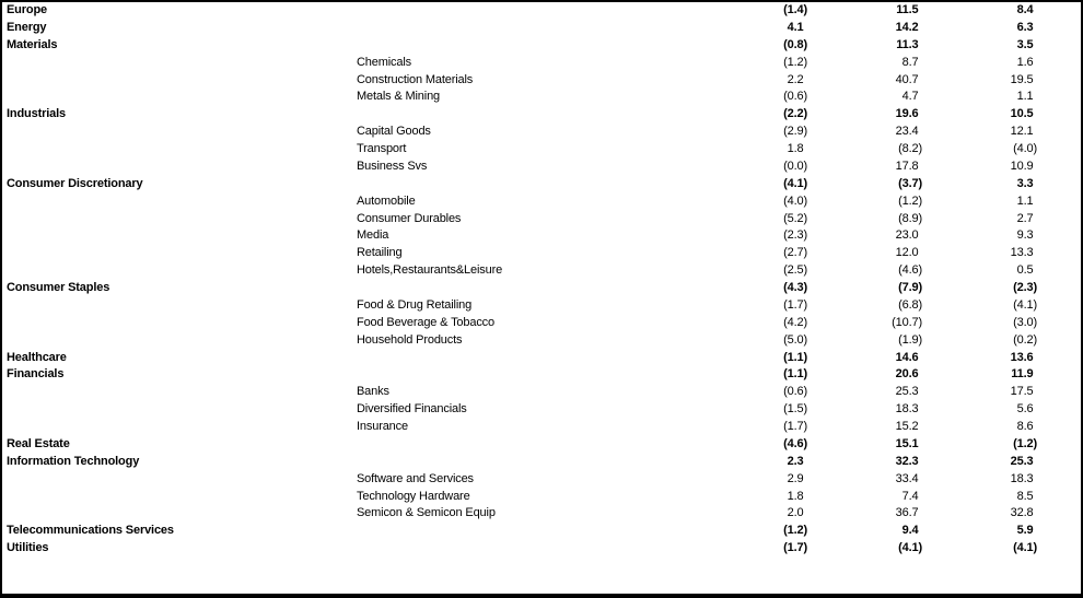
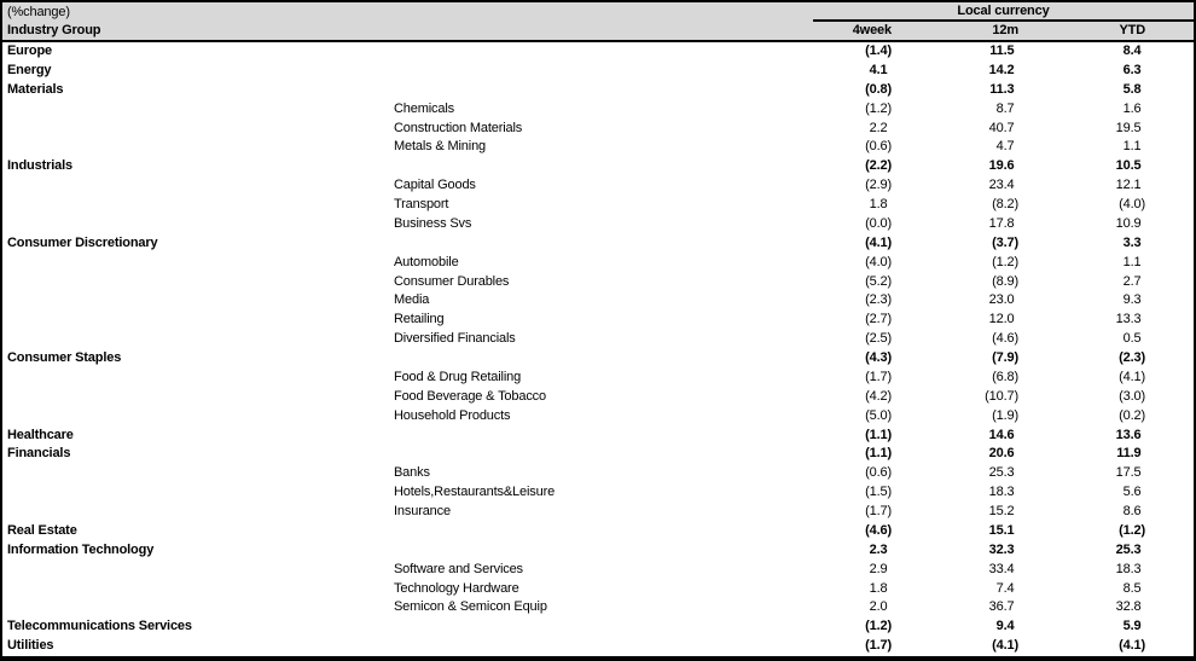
+ (%change)
+ Local currency
+ Industry Group
+ 4week
+ 12m
+ YTD
  Europe
  (1.4)
  11.5
  8.4
  Energy
  4.1
  14.2
  6.3
  Materials
  (0.8)
  11.3
- 3.5
+ 5.8
  Chemicals
  (1.2)
  8.7
  1.6
  Construction Materials
  2.2
  40.7
  19.5
  Metals & Mining
  (0.6)
  4.7
  1.1
  Industrials
  (2.2)
  19.6
  10.5
  Capital Goods
  (2.9)
  23.4
  12.1
  Transport
  1.8
  (8.2)
  (4.0)
  Business Svs
  (0.0)
  17.8
  10.9
  Consumer Discretionary
  (4.1)
  (3.7)
  3.3
  Automobile
  (4.0)
  (1.2)
  1.1
  Consumer Durables
  (5.2)
  (8.9)
  2.7
  Media
  (2.3)
  23.0
  9.3
  Retailing
  (2.7)
  12.0
  13.3
- Hotels,Restaurants&Leisure
+ Diversified Financials
  (2.5)
  (4.6)
  0.5
  Consumer Staples
  (4.3)
  (7.9)
  (2.3)
  Food & Drug Retailing
  (1.7)
  (6.8)
  (4.1)
  Food Beverage & Tobacco
  (4.2)
  (10.7)
  (3.0)
  Household Products
  (5.0)
  (1.9)
  (0.2)
  Healthcare
  (1.1)
  14.6
  13.6
  Financials
  (1.1)
  20.6
  11.9
  Banks
  (0.6)
  25.3
  17.5
- Diversified Financials
+ Hotels,Restaurants&Leisure
  (1.5)
  18.3
  5.6
  Insurance
  (1.7)
  15.2
  8.6
  Real Estate
  (4.6)
  15.1
  (1.2)
  Information Technology
  2.3
  32.3
  25.3
  Software and Services
  2.9
  33.4
  18.3
  Technology Hardware
  1.8
  7.4
  8.5
  Semicon & Semicon Equip
  2.0
  36.7
  32.8
  Telecommunications Services
  (1.2)
  9.4
  5.9
  Utilities
  (1.7)
  (4.1)
  (4.1)
